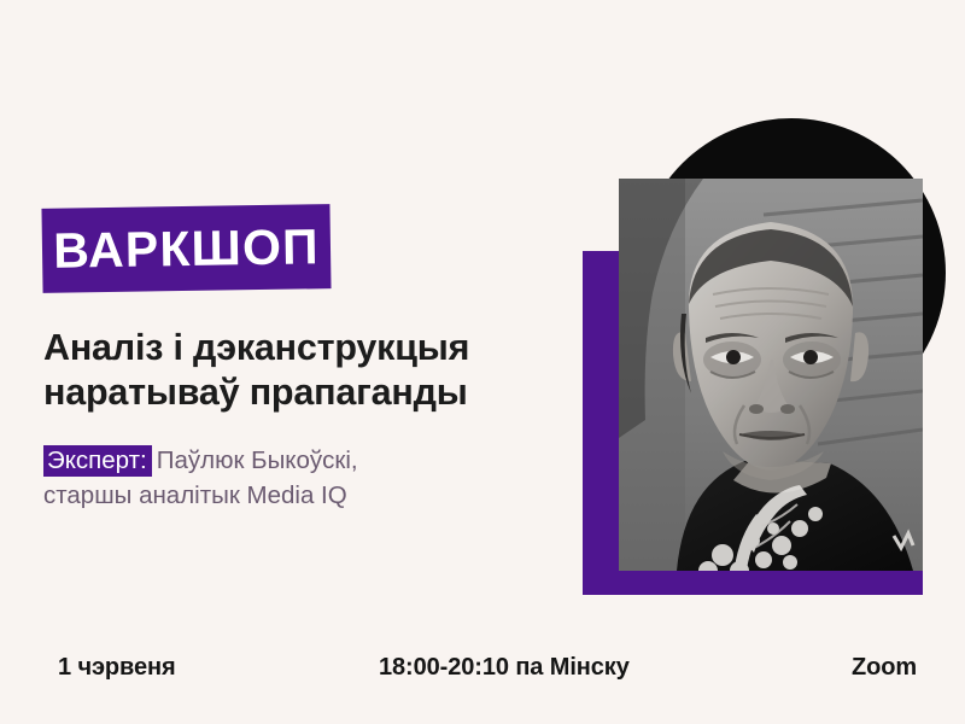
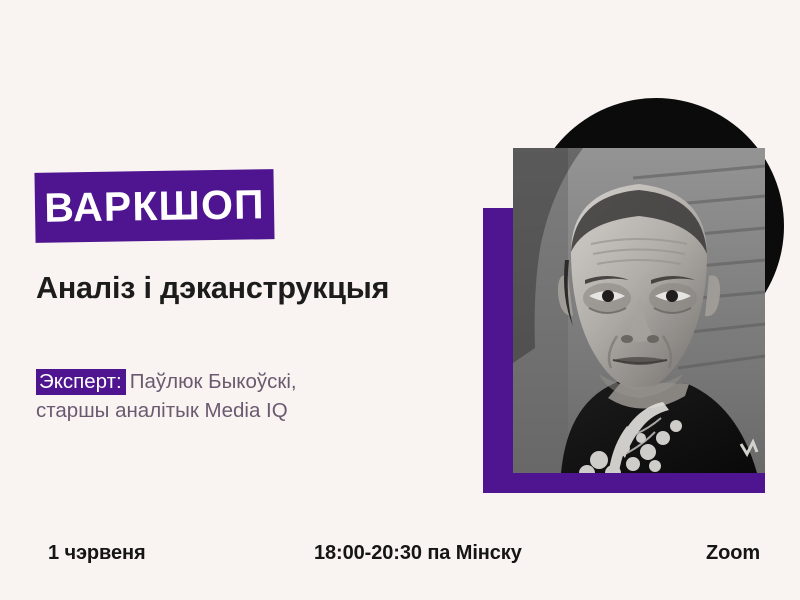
  ВАРКШОП
  Аналіз і дэканструкцыя
- наратываў прапаганды
  Эксперт: Паўлюк Быкоўскі,
  старшы аналітык Media IQ
  1 чэрвеня
- 18:00-20:10 па Мінску
+ 18:00-20:30 па Мінску
  Zoom
